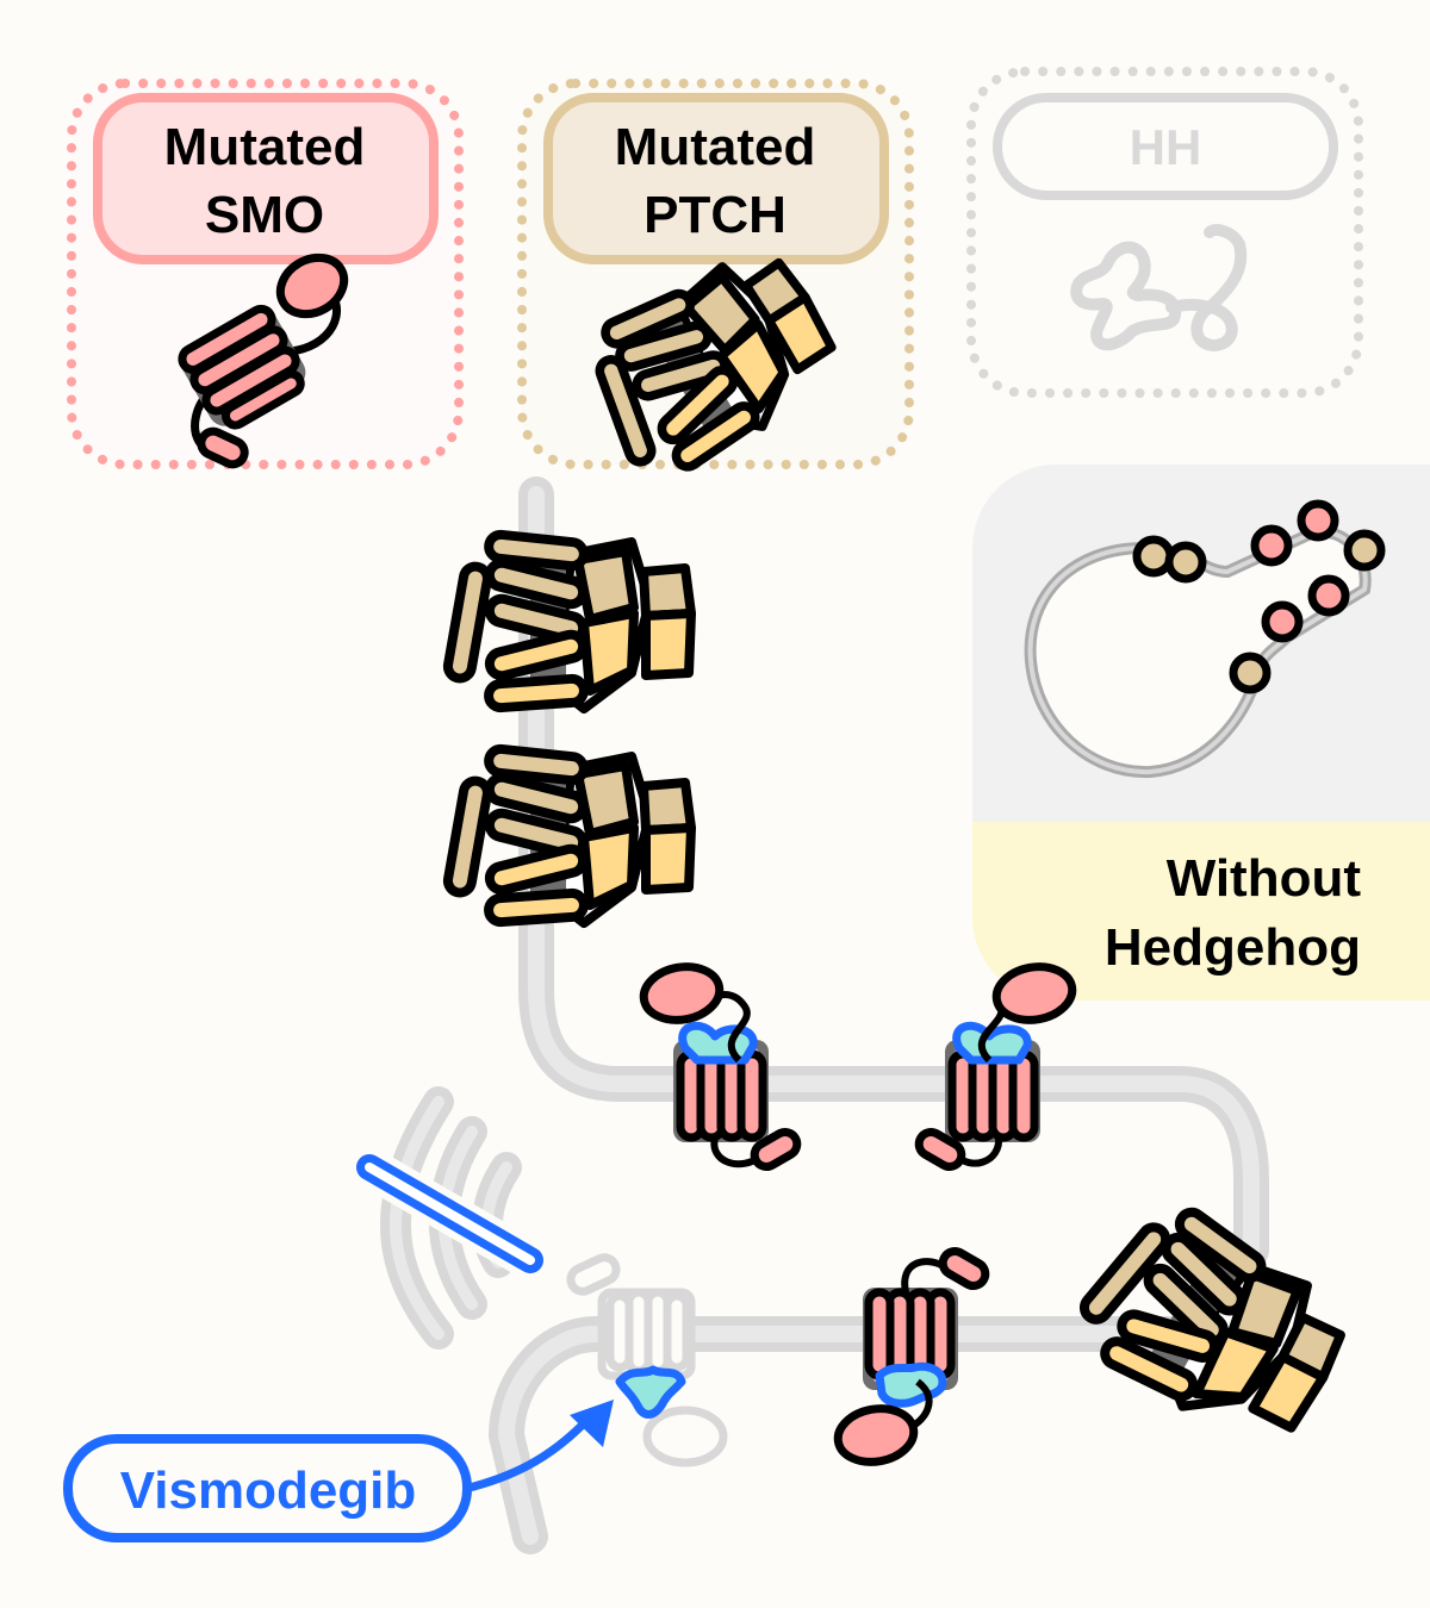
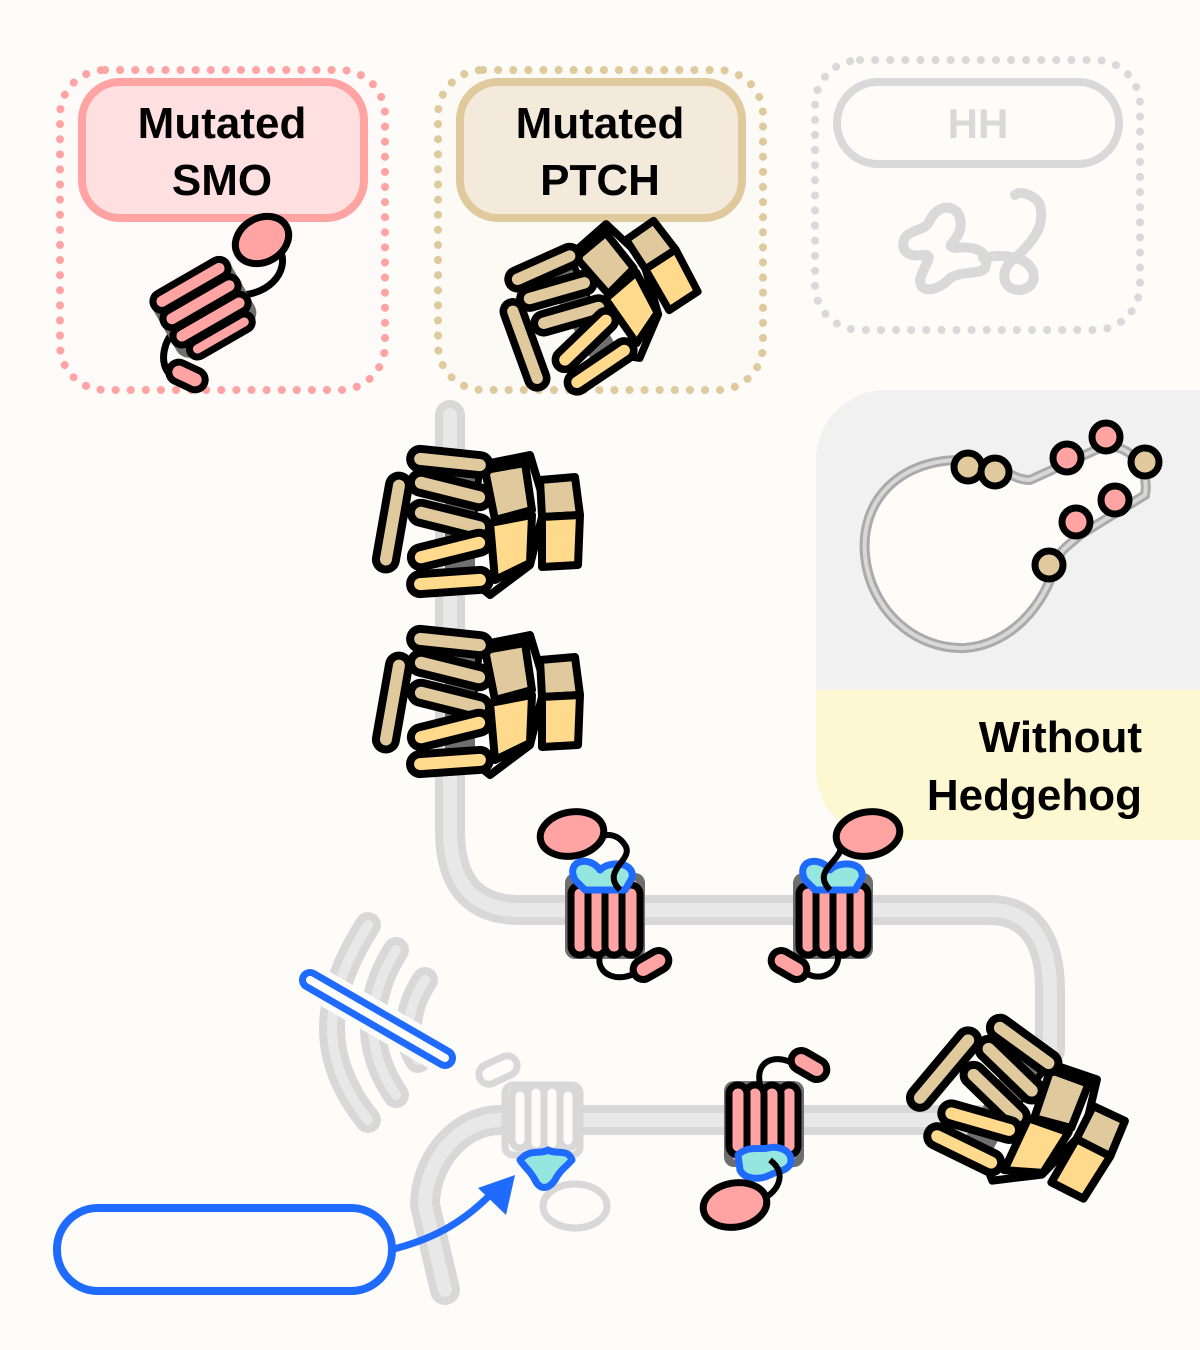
  Mutated
  SMO
  Mutated
  PTCH
  HH
  Without
  Hedgehog
- Vismodegib
